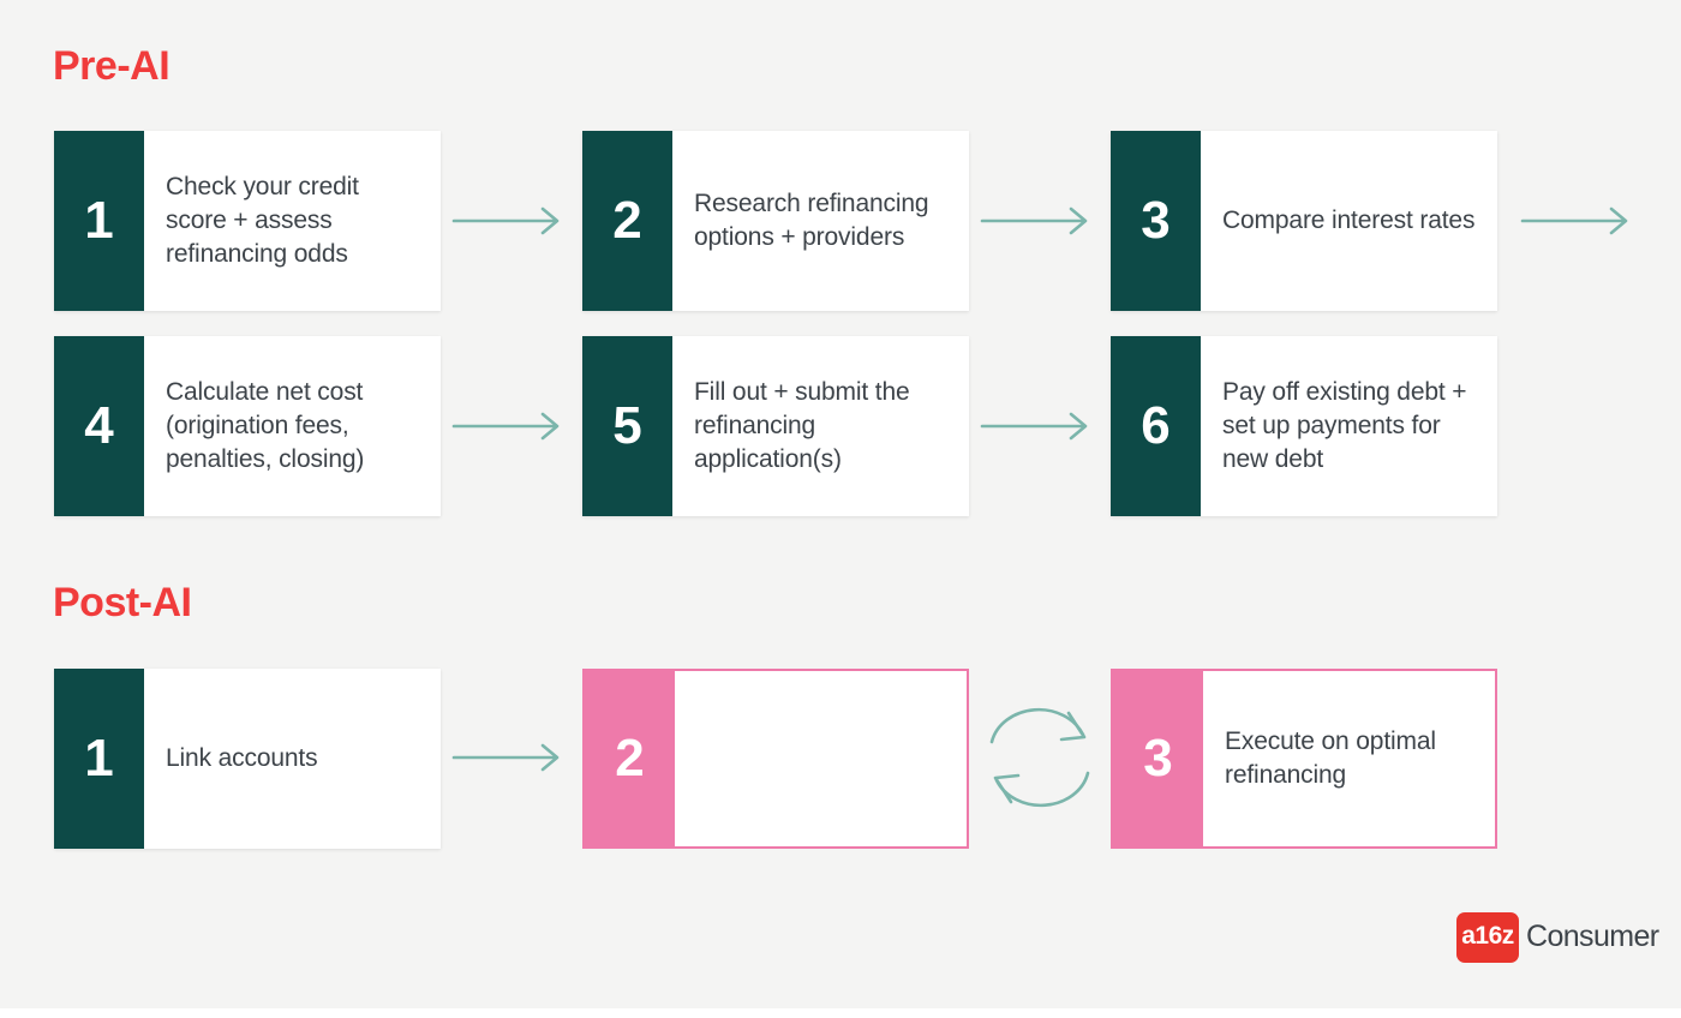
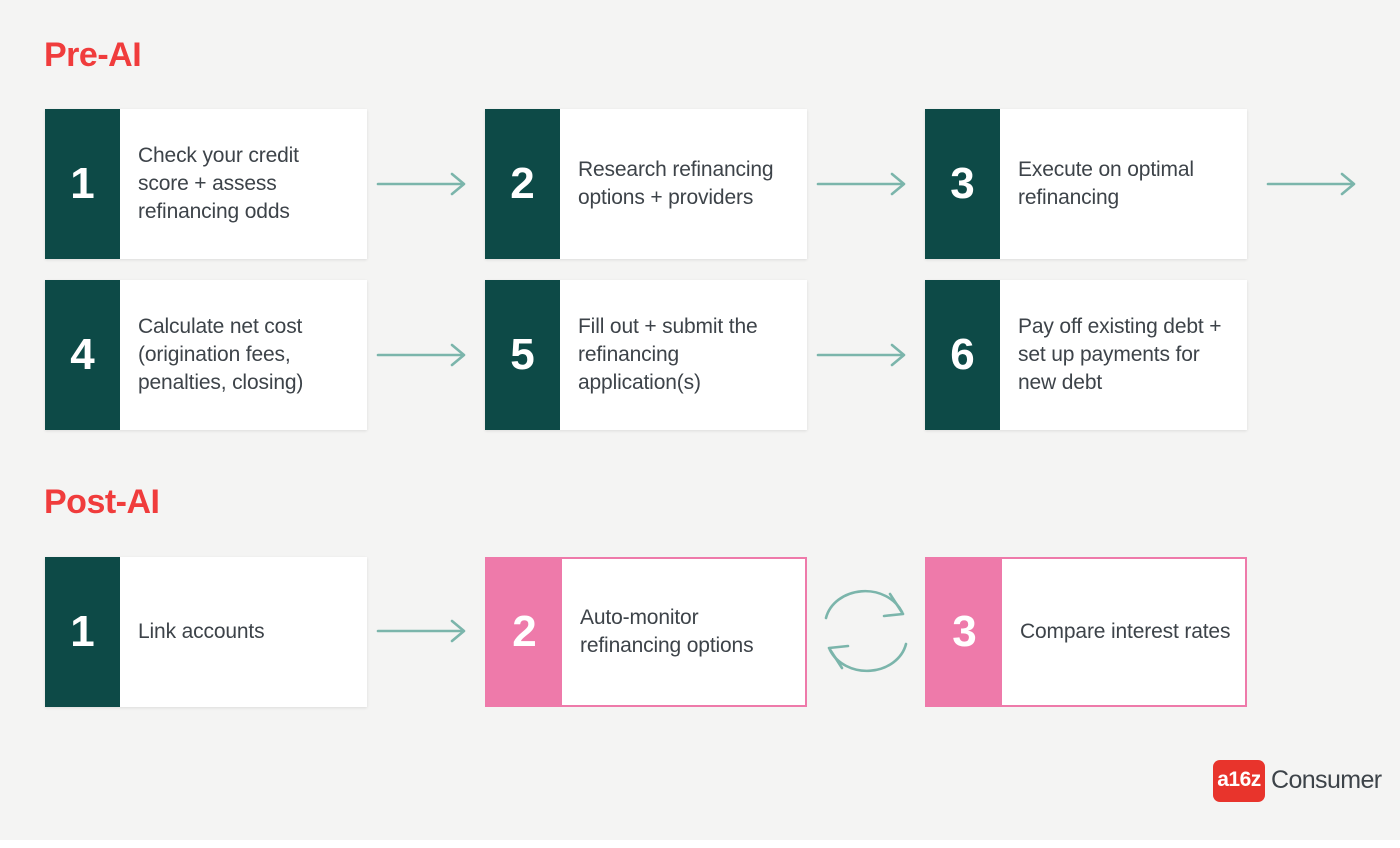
  Pre-AI
  1
  Check your credit score + assess refinancing odds
  2
  Research refinancing options + providers
  3
- Compare interest rates
+ Execute on optimal refinancing
  4
  Calculate net cost (origination fees, penalties, closing)
  5
  Fill out + submit the refinancing application(s)
  6
  Pay off existing debt + set up payments for new debt
  Post-AI
  1
  Link accounts
  2
+ Auto-monitor refinancing options
  3
- Execute on optimal refinancing
+ Compare interest rates
  a16z
  Consumer
